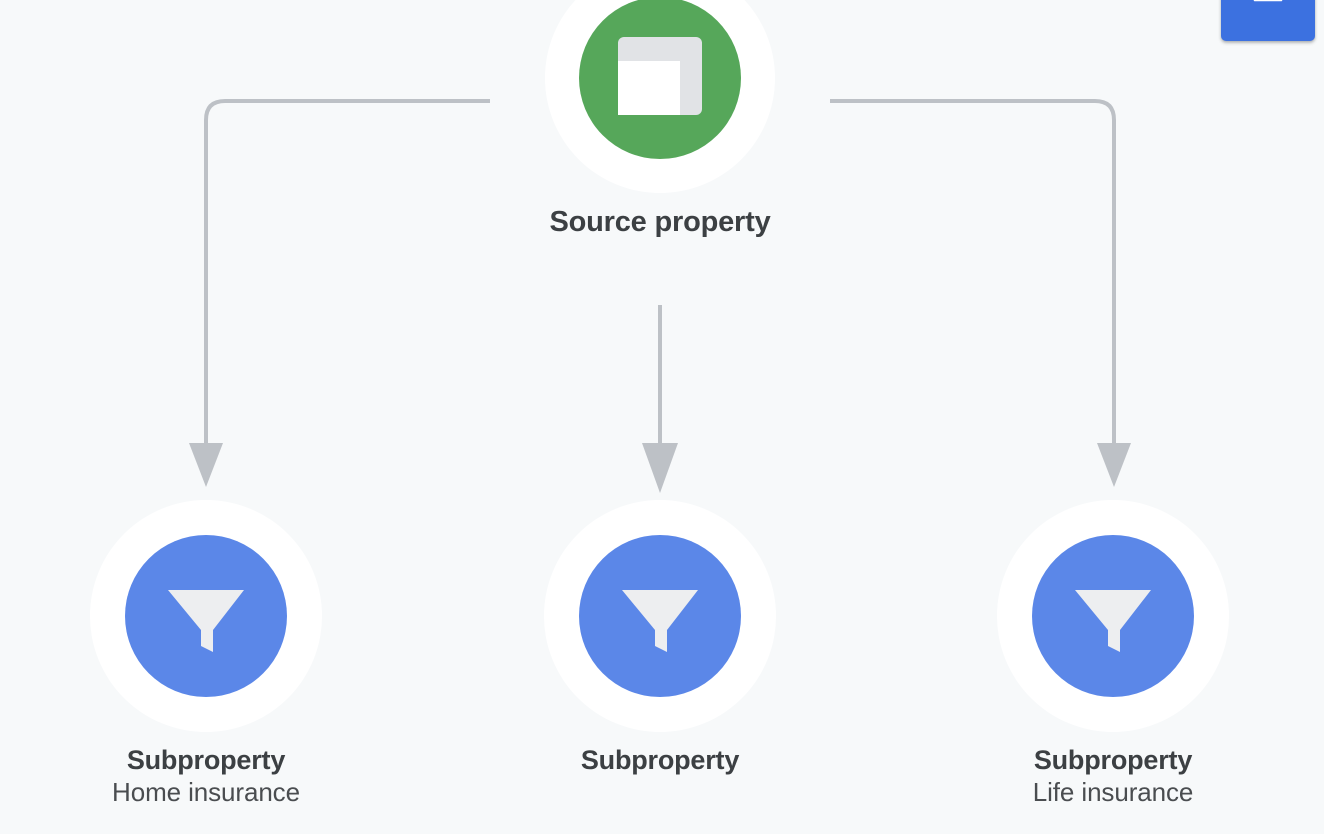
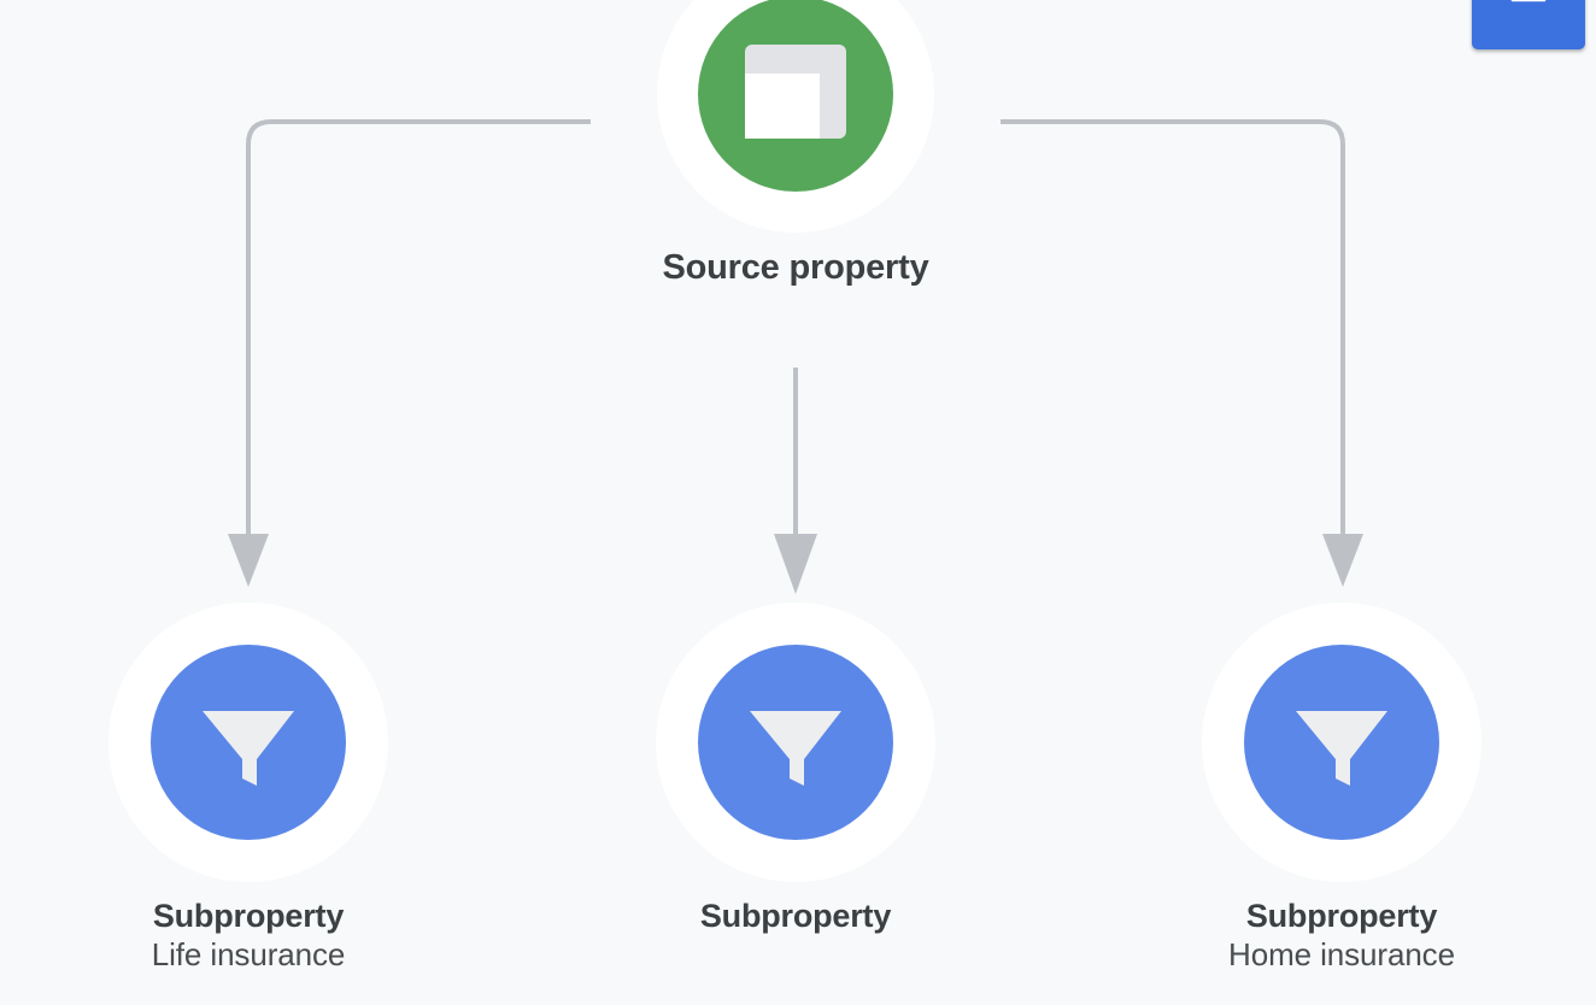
  Source property
  Subproperty
- Home insurance
+ Life insurance
  Subproperty
  Subproperty
- Life insurance
+ Home insurance
